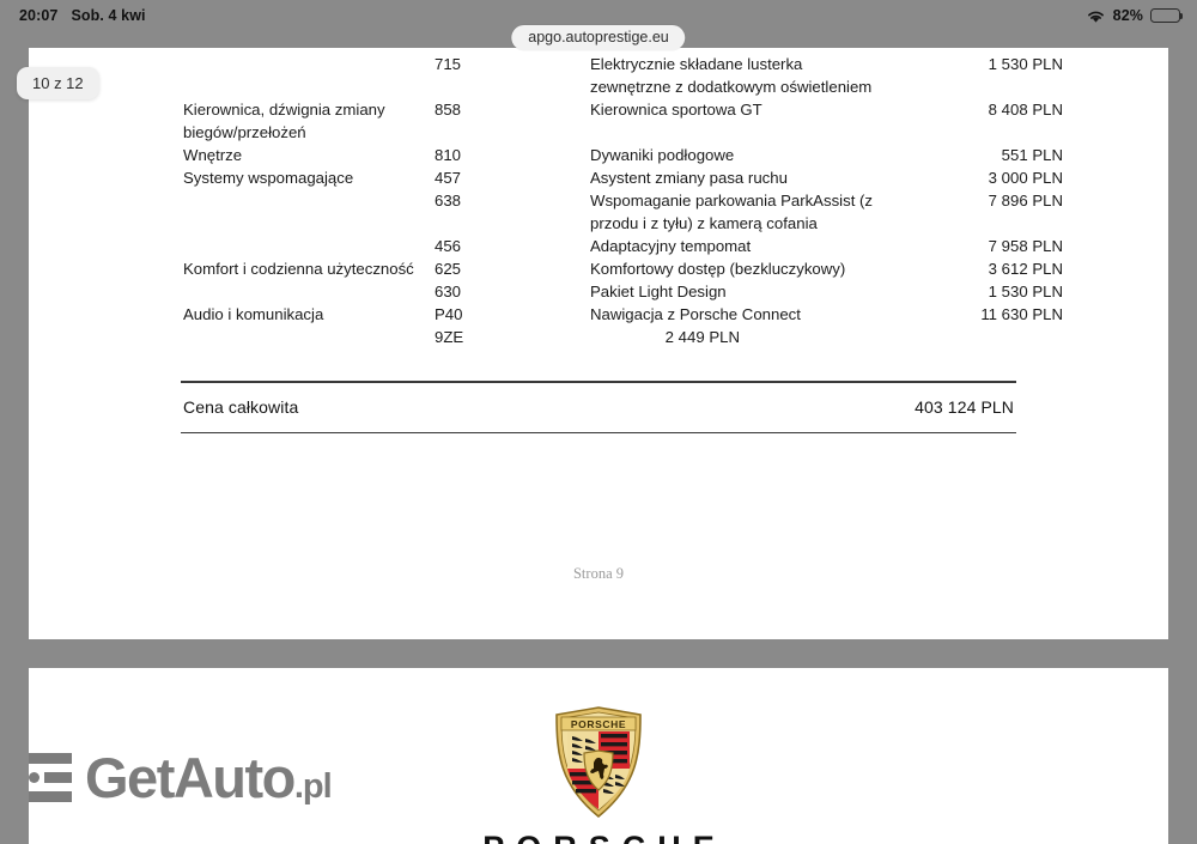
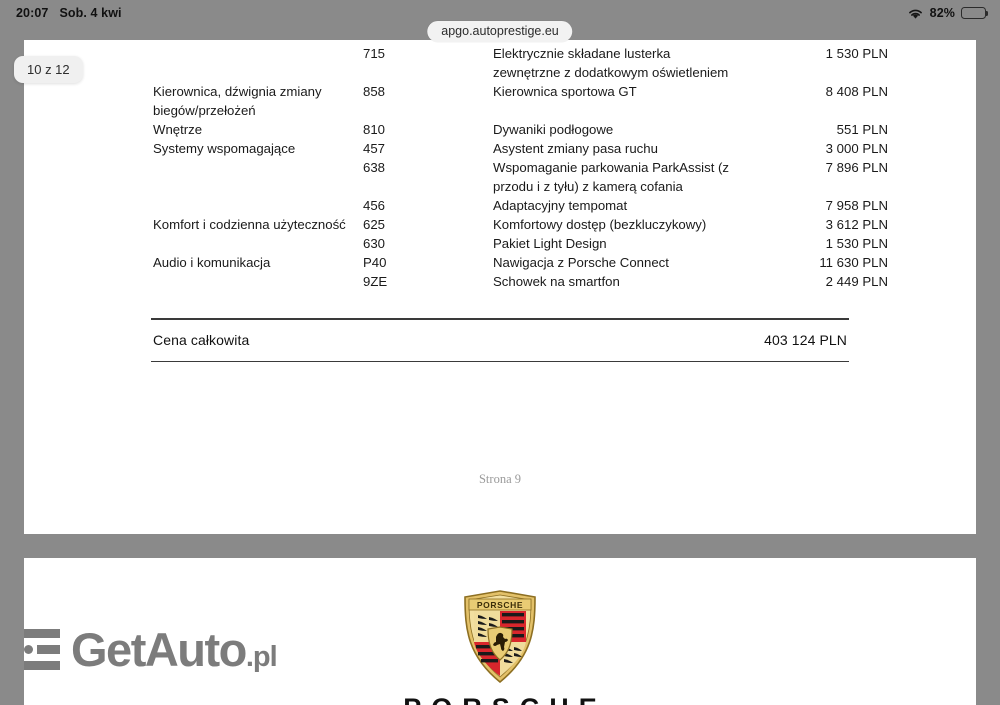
  715
  Elektrycznie składane lusterka
  1 530 PLN
  zewnętrzne z dodatkowym oświetleniem
  Kierownica, dźwignia zmiany
  858
  Kierownica sportowa GT
  8 408 PLN
  biegów/przełożeń
  Wnętrze
  810
  Dywaniki podłogowe
  551 PLN
  Systemy wspomagające
  457
  Asystent zmiany pasa ruchu
  3 000 PLN
  638
  Wspomaganie parkowania ParkAssist (z
  7 896 PLN
  przodu i z tyłu) z kamerą cofania
  456
  Adaptacyjny tempomat
  7 958 PLN
  Komfort i codzienna użyteczność
  625
  Komfortowy dostęp (bezkluczykowy)
  3 612 PLN
  630
  Pakiet Light Design
  1 530 PLN
  Audio i komunikacja
  P40
  Nawigacja z Porsche Connect
  11 630 PLN
  9ZE
+ Schowek na smartfon
  2 449 PLN
  Cena całkowita
  403 124 PLN
  Strona 9
  GetAuto.pl
  PORSCHE
  20:07
  Sob. 4 kwi
  82%
  apgo.autoprestige.eu
  10 z 12
